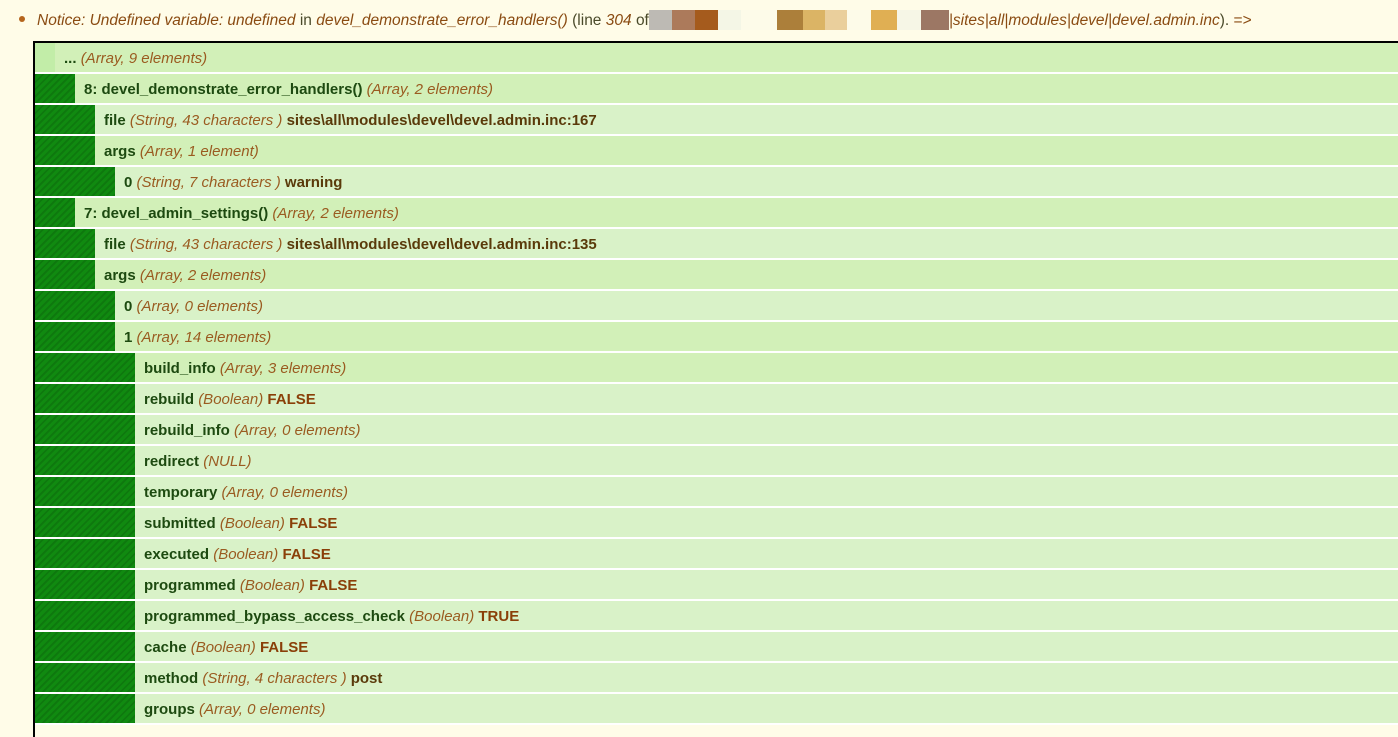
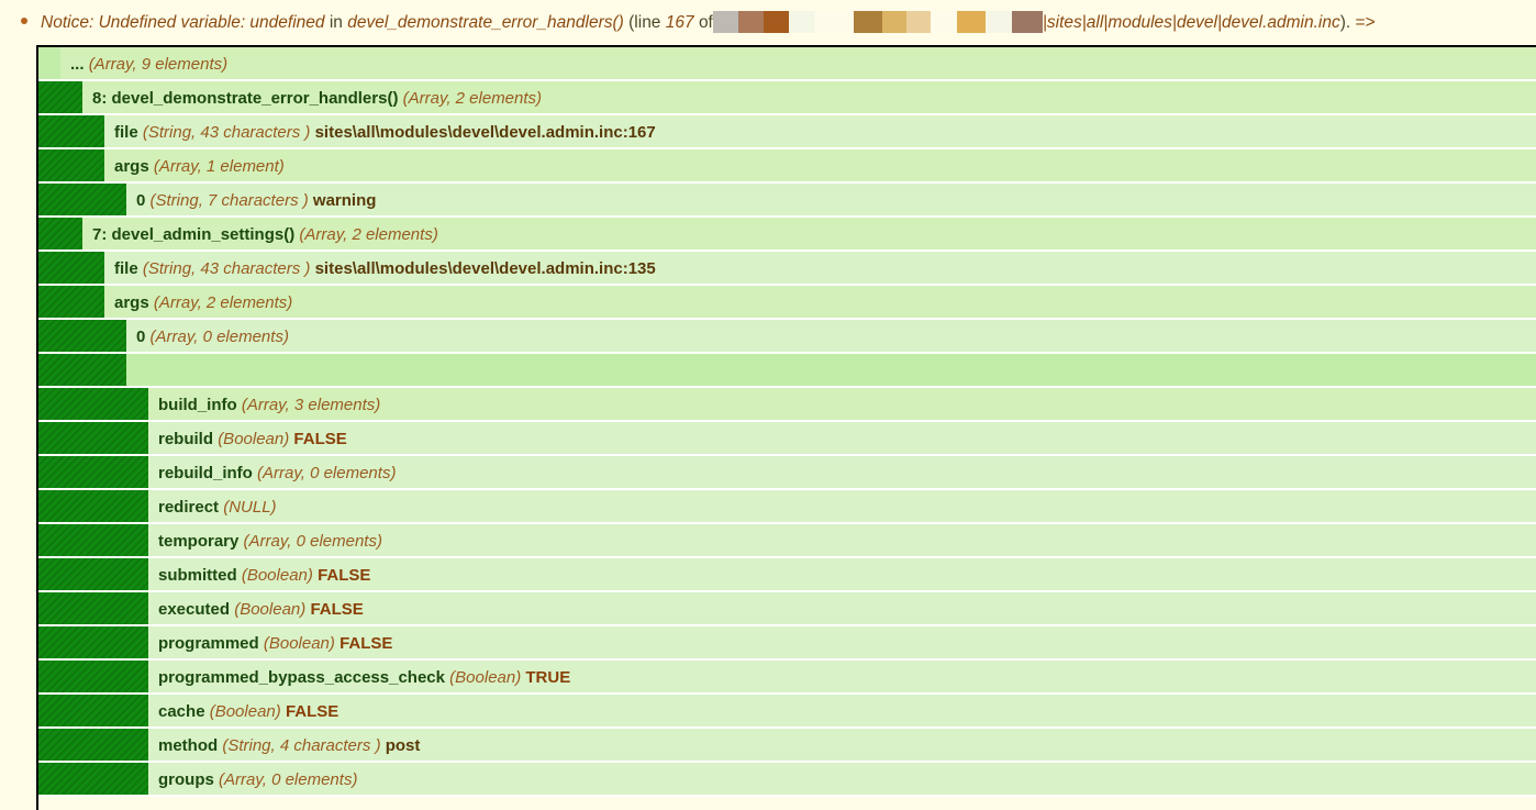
- Notice: Undefined variable: undefined in devel_demonstrate_error_handlers() (line 304 of |sites|all|modules|devel|devel.admin.inc). =>
+ Notice: Undefined variable: undefined in devel_demonstrate_error_handlers() (line 167 of |sites|all|modules|devel|devel.admin.inc). =>
  ... (Array, 9 elements)
  8: devel_demonstrate_error_handlers() (Array, 2 elements)
  file (String, 43 characters ) sites\all\modules\devel\devel.admin.inc:167
  args (Array, 1 element)
  0 (String, 7 characters ) warning
  7: devel_admin_settings() (Array, 2 elements)
  file (String, 43 characters ) sites\all\modules\devel\devel.admin.inc:135
  args (Array, 2 elements)
  0 (Array, 0 elements)
- 1 (Array, 14 elements)
  build_info (Array, 3 elements)
  rebuild (Boolean) FALSE
  rebuild_info (Array, 0 elements)
  redirect (NULL)
  temporary (Array, 0 elements)
  submitted (Boolean) FALSE
  executed (Boolean) FALSE
  programmed (Boolean) FALSE
  programmed_bypass_access_check (Boolean) TRUE
  cache (Boolean) FALSE
  method (String, 4 characters ) post
  groups (Array, 0 elements)
